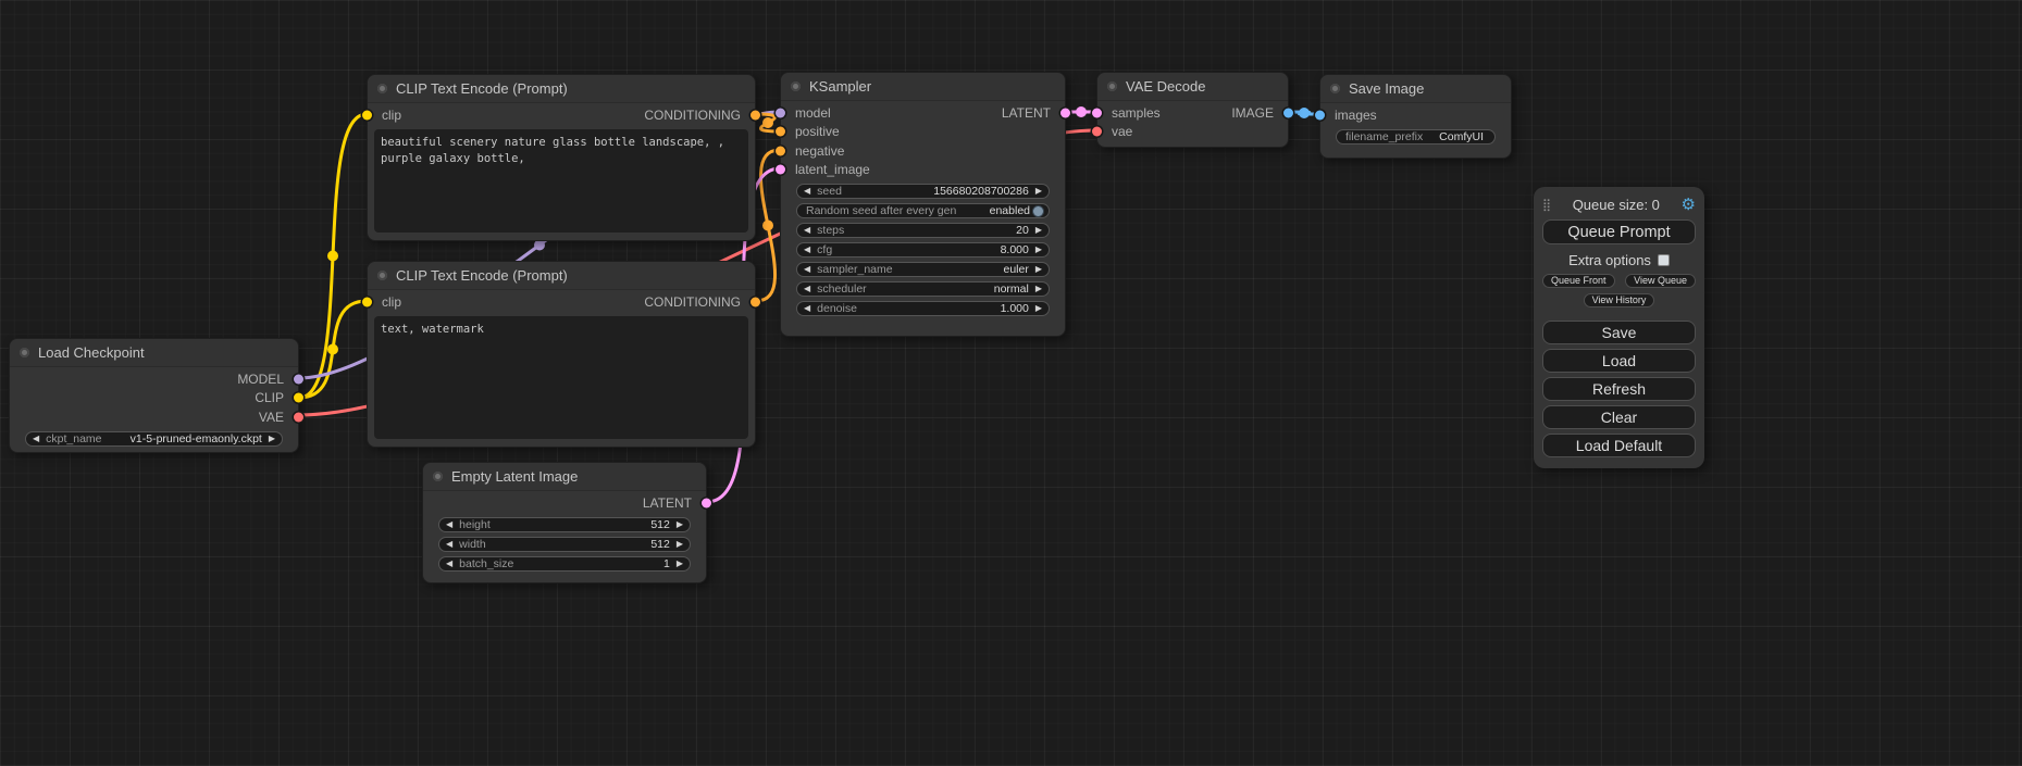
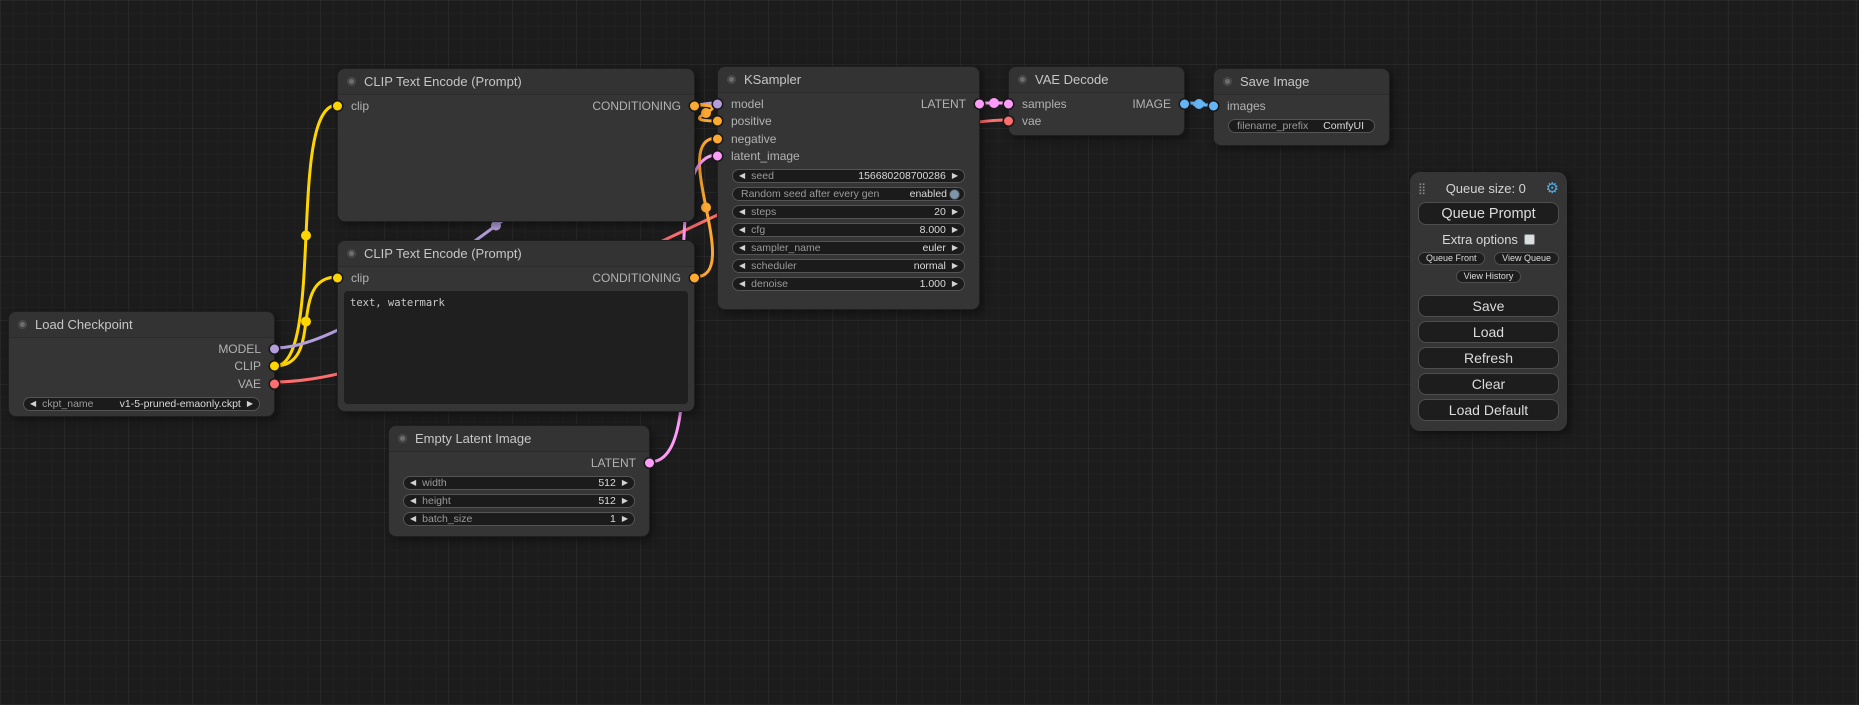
  Load Checkpoint
  MODEL
  CLIP
  VAE
  ◀
  ckpt_name
  v1-5-pruned-emaonly.ckpt
  ▶
  CLIP Text Encode (Prompt)
  clip
  CONDITIONING
- beautiful scenery nature glass bottle landscape, , purple galaxy bottle,
  CLIP Text Encode (Prompt)
  clip
  CONDITIONING
  text, watermark
  Empty Latent Image
  LATENT
  ◀
- height
+ width
  512
  ▶
  ◀
- width
+ height
  512
  ▶
  ◀
  batch_size
  1
  ▶
  KSampler
  model
  LATENT
  positive
  negative
  latent_image
  ◀
  seed
  156680208700286
  ▶
  Random seed after every gen
  enabled
  ◀
  steps
  20
  ▶
  ◀
  cfg
  8.000
  ▶
  ◀
  sampler_name
  euler
  ▶
  ◀
  scheduler
  normal
  ▶
  ◀
  denoise
  1.000
  ▶
  VAE Decode
  samples
  IMAGE
  vae
  Save Image
  images
  filename_prefix
  ComfyUI
  ⣿
  Queue size: 0
  ⚙
  Queue Prompt
  Extra options
  Queue Front
  View Queue
  View History
  Save
  Load
  Refresh
  Clear
  Load Default
